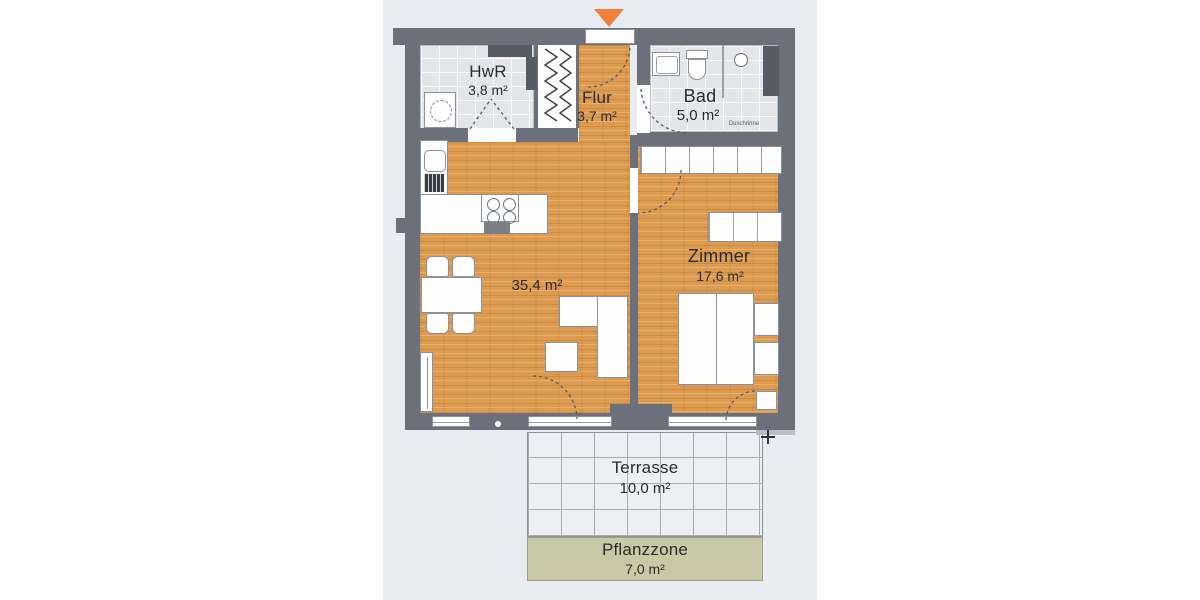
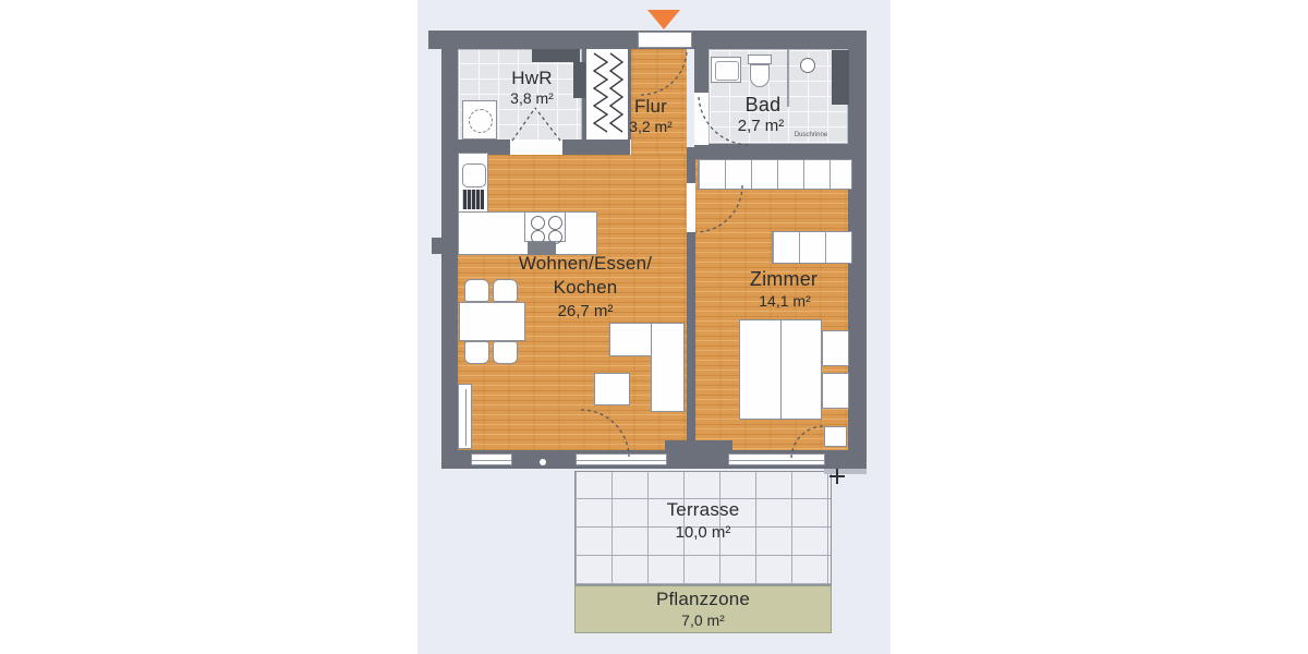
  HwR
  3,8 m²
  Flur
- 3,7 m²
+ 3,2 m²
  Bad
- 5,0 m²
+ 2,7 m²
+ Wohnen/Essen/
+ Kochen
- 35,4 m²
+ 26,7 m²
  Zimmer
- 17,6 m²
+ 14,1 m²
  Terrasse
  10,0 m²
  Pflanzzone
  7,0 m²
